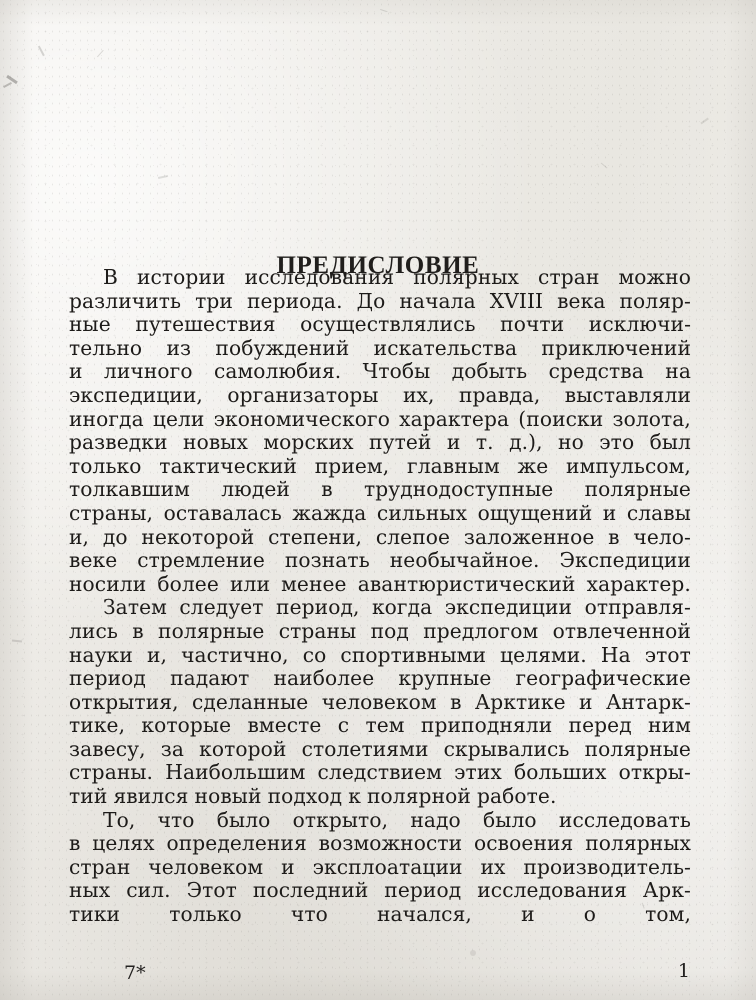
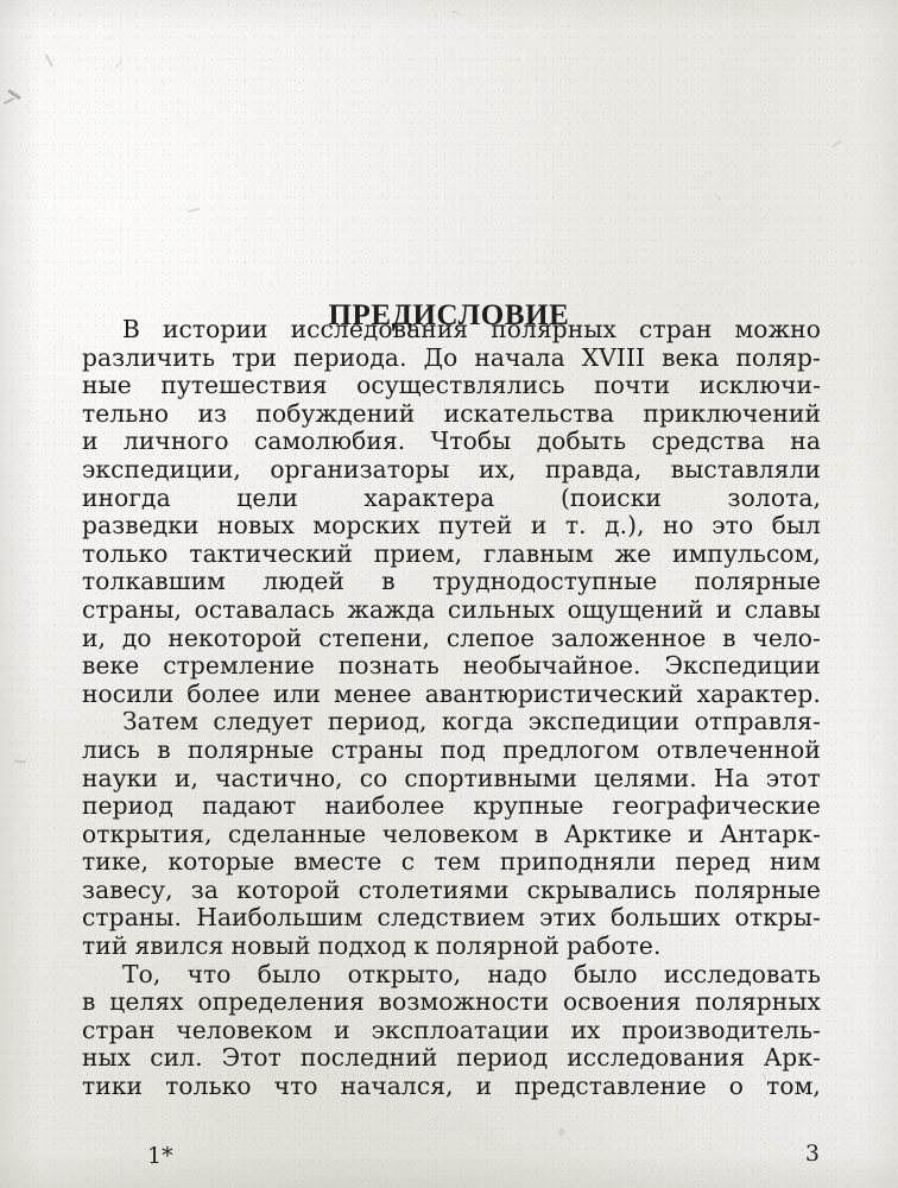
  ПРЕДИСЛОВИЕ
  В
  истории
  исследования
  полярных
  стран
  можно
  различить
  три
  периода.
  До
  начала
  XVIII
  века
  поляр-
  ные
  путешествия
  осуществлялись
  почти
  исключи-
  тельно
  из
  побуждений
  искательства
  приключений
  и
  личного
  самолюбия.
  Чтобы
  добыть
  средства
  на
  экспедиции,
  организаторы
  их,
  правда,
  выставляли
  иногда
  цели
- экономического
  характера
  (поиски
  золота,
  разведки
  новых
  морских
  путей
  и
  т.
  д.),
  но
  это
  был
  только
  тактический
  прием,
  главным
  же
  импульсом,
  толкавшим
  людей
  в
  труднодоступные
  полярные
  страны,
  оставалась
  жажда
  сильных
  ощущений
  и
  славы
  и,
  до
  некоторой
  степени,
  слепое
  заложенное
  в
  чело-
  веке
  стремление
  познать
  необычайное.
  Экспедиции
  носили
  более
  или
  менее
  авантюристический
  характер.
  Затем
  следует
  период,
  когда
  экспедиции
  отправля-
  лись
  в
  полярные
  страны
  под
  предлогом
  отвлеченной
  науки
  и,
  частично,
  со
  спортивными
  целями.
  На
  этот
  период
  падают
  наиболее
  крупные
  географические
  открытия,
  сделанные
  человеком
  в
  Арктике
  и
  Антарк-
  тике,
  которые
  вместе
  с
  тем
  приподняли
  перед
  ним
  завесу,
  за
  которой
  столетиями
  скрывались
  полярные
  страны.
  Наибольшим
  следствием
  этих
  больших
  откры-
  тий
  явился
  новый
  подход
  к
  полярной
  работе.
  То,
  что
  было
  открыто,
  надо
  было
  исследовать
  в
  целях
  определения
  возможности
  освоения
  полярных
  стран
  человеком
  и
  эксплоатации
  их
  производитель-
  ных
  сил.
  Этот
  последний
  период
  исследования
  Арк-
  тики
  только
  что
  начался,
  и
+ представление
  о
  том,
- 7*
+ 1*
- 1
+ 3
